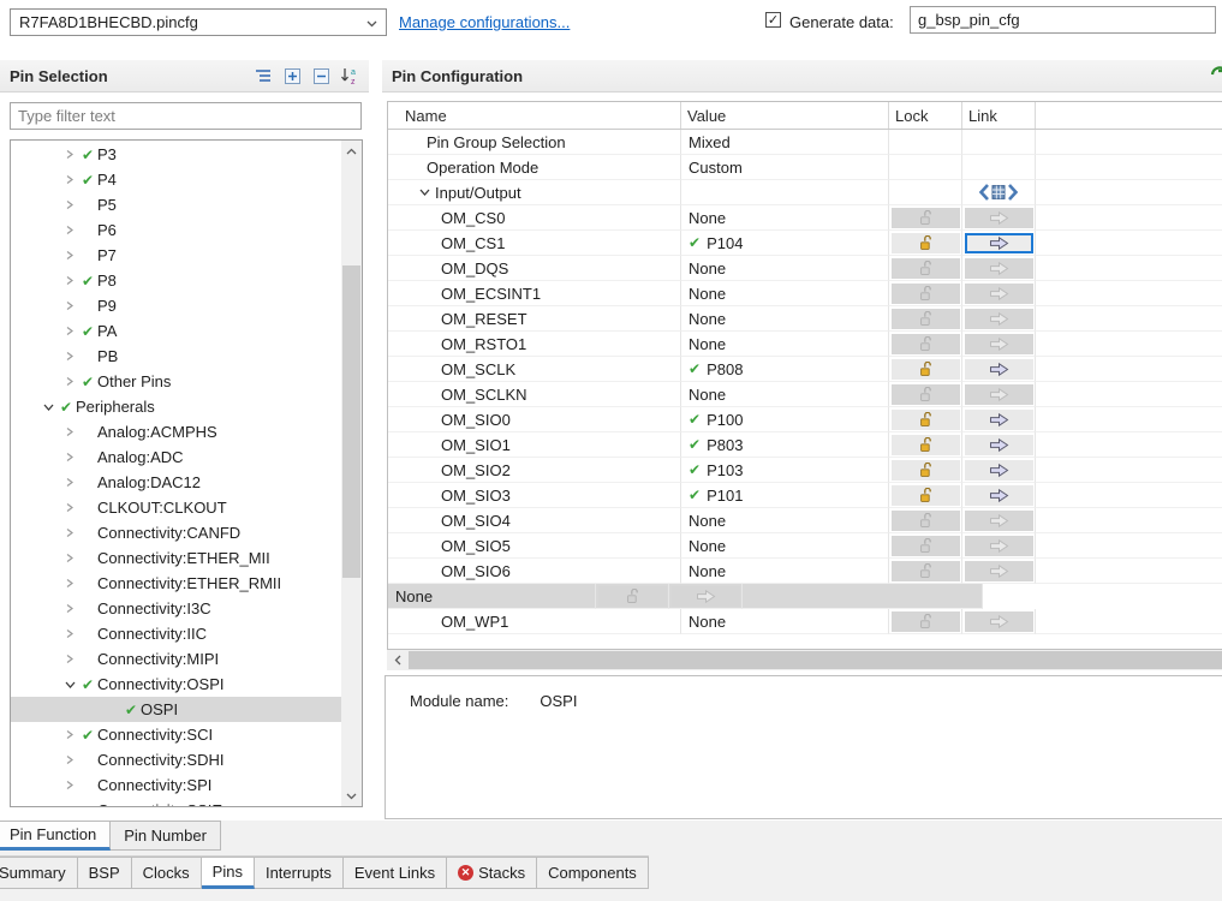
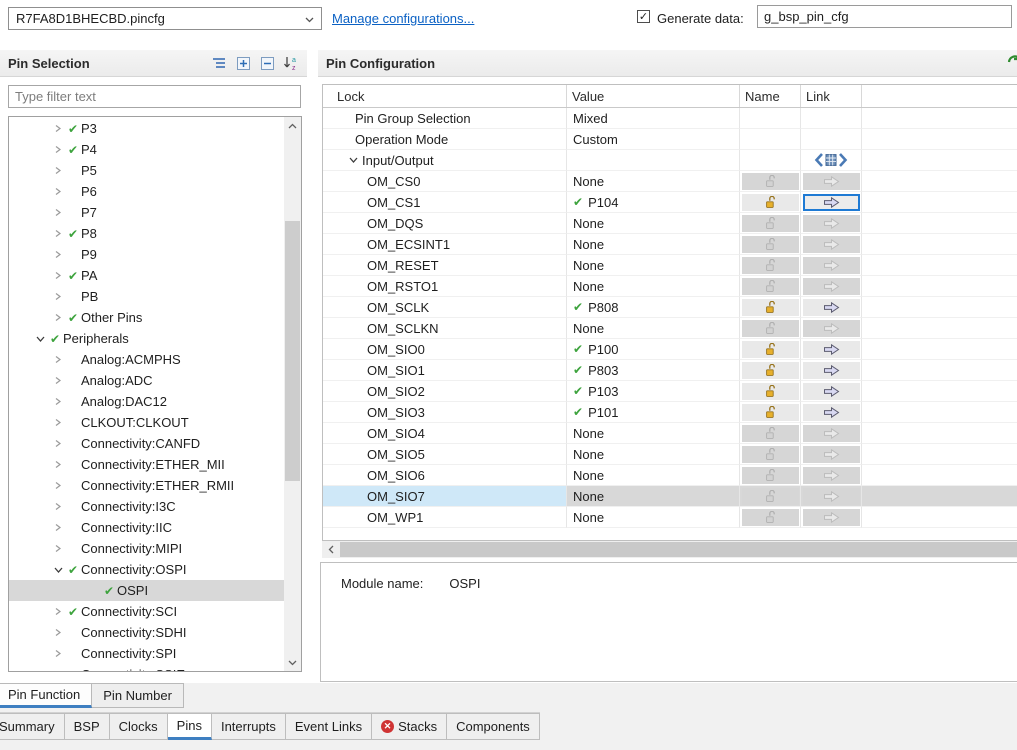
  R7FA8D1BHECBD.pincfg
  Manage configurations...
  ✓
  Generate data:
  g_bsp_pin_cfg
  Pin Selection
  Pin Configuration
  Type filter text
  ✔
  P3
  ✔
  P4
  P5
  P6
  P7
  ✔
  P8
  P9
  ✔
  PA
  PB
  ✔
  Other Pins
  ✔
  Peripherals
  Analog:ACMPHS
  Analog:ADC
  Analog:DAC12
  CLKOUT:CLKOUT
  Connectivity:CANFD
  Connectivity:ETHER_MII
  Connectivity:ETHER_RMII
  Connectivity:I3C
  Connectivity:IIC
  Connectivity:MIPI
  ✔
  Connectivity:OSPI
  ✔
  OSPI
  ✔
  Connectivity:SCI
  Connectivity:SDHI
  Connectivity:SPI
- Name
+ Lock
  Value
- Lock
+ Name
  Link
  Pin Group Selection
  Mixed
  Operation Mode
  Custom
  Input/Output
  OM_CS0
  None
  OM_CS1
  ✔
  P104
  OM_DQS
  None
  OM_ECSINT1
  None
  OM_RESET
  None
  OM_RSTO1
  None
  OM_SCLK
  ✔
  P808
  OM_SCLKN
  None
  OM_SIO0
  ✔
  P100
  OM_SIO1
  ✔
  P803
  OM_SIO2
  ✔
  P103
  OM_SIO3
  ✔
  P101
  OM_SIO4
  None
  OM_SIO5
  None
  OM_SIO6
  None
+ OM_SIO7
  None
  OM_WP1
  None
  Module name:
  OSPI
  Pin Function
  Pin Number
  Summary
  BSP
  Clocks
  Pins
  Interrupts
  Event Links
  ✕
  Stacks
  Components
